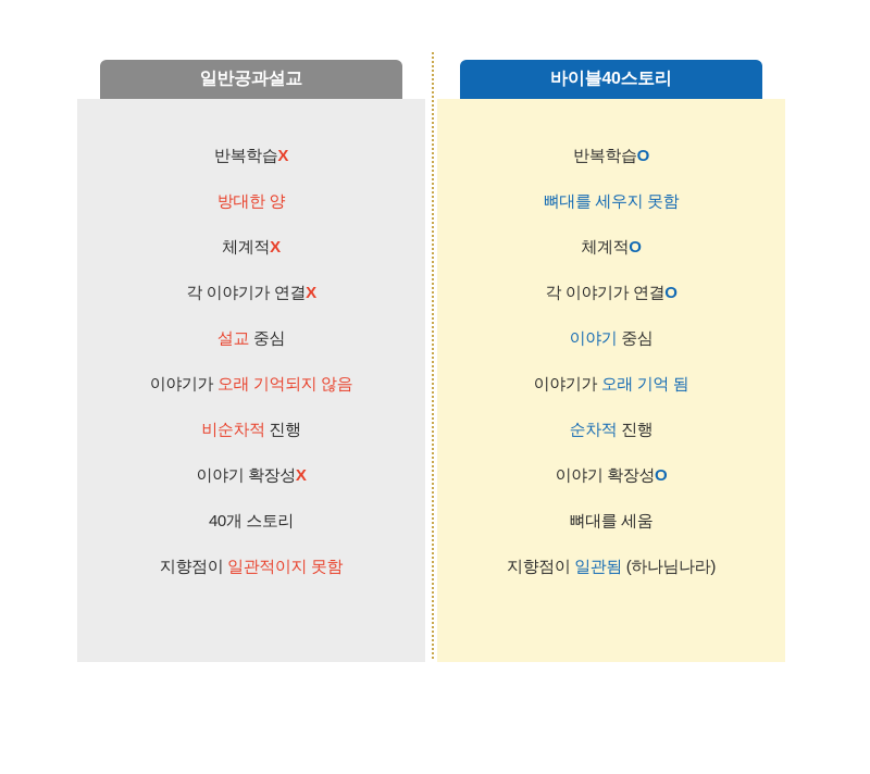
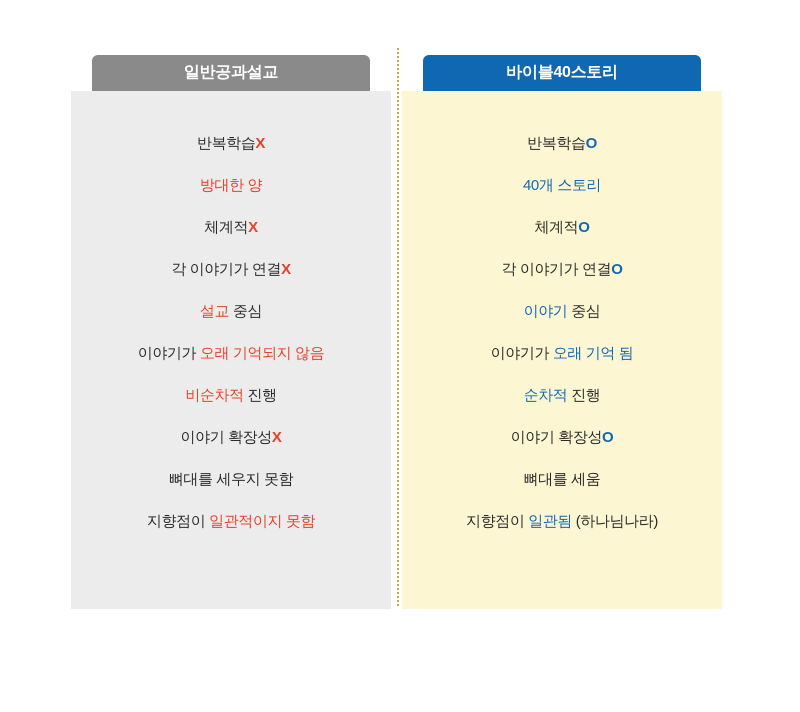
  일반공과설교
  반복학습X
  방대한 양
  체계적X
  각 이야기가 연결X
  설교 중심
  이야기가 오래 기억되지 않음
  비순차적 진행
  이야기 확장성X
- 40개 스토리
+ 뼈대를 세우지 못함
  지향점이 일관적이지 못함
  바이블40스토리
  반복학습O
- 뼈대를 세우지 못함
+ 40개 스토리
  체계적O
  각 이야기가 연결O
  이야기 중심
  이야기가 오래 기억 됨
  순차적 진행
  이야기 확장성O
  뼈대를 세움
  지향점이 일관됨 (하나님나라)
